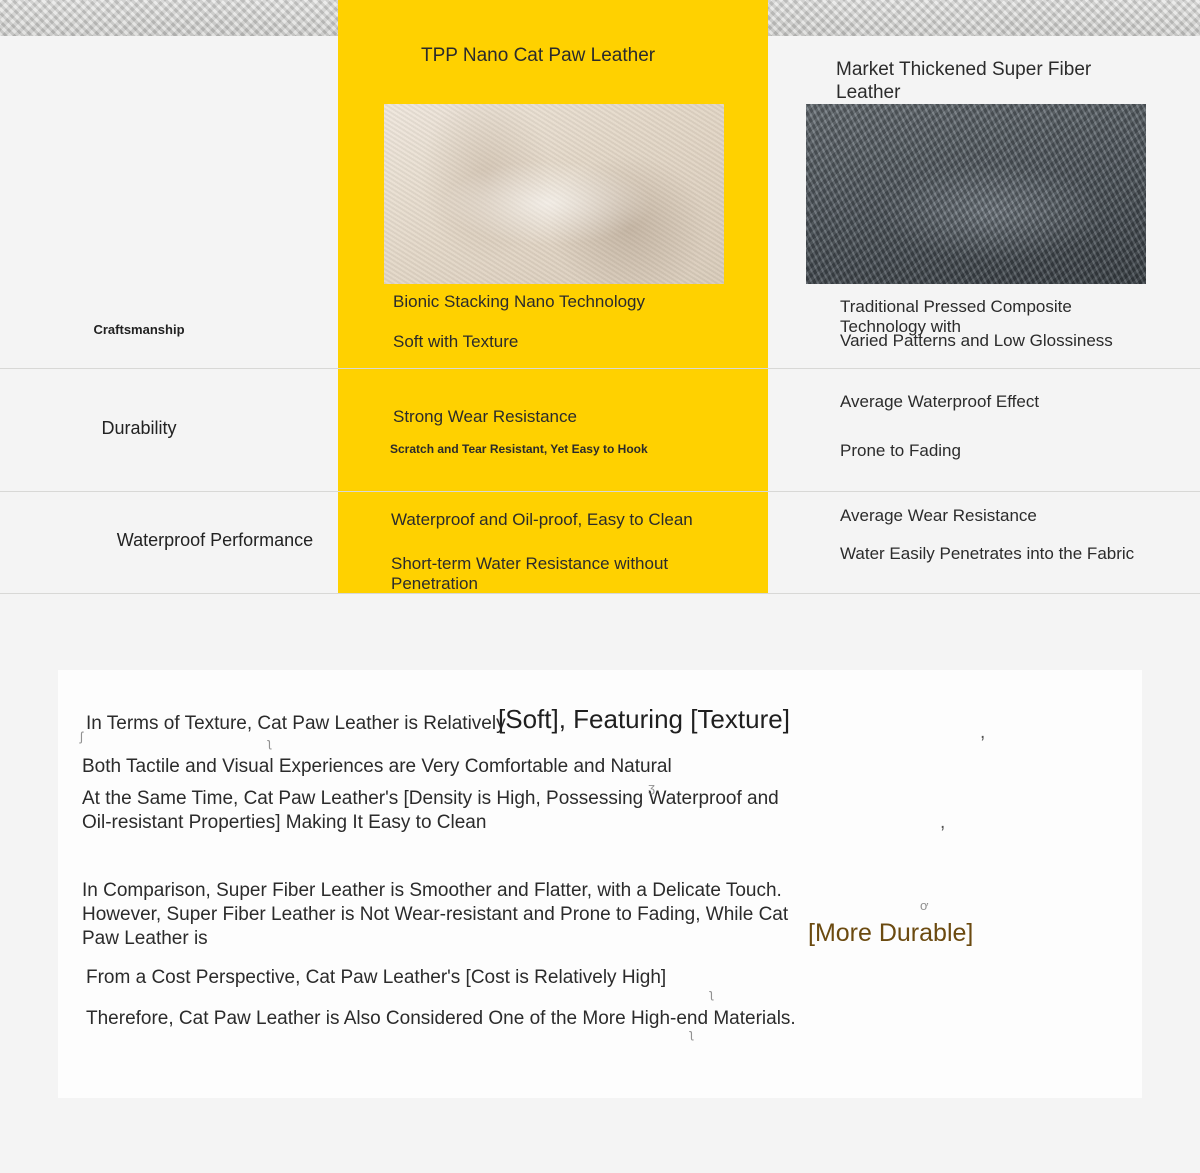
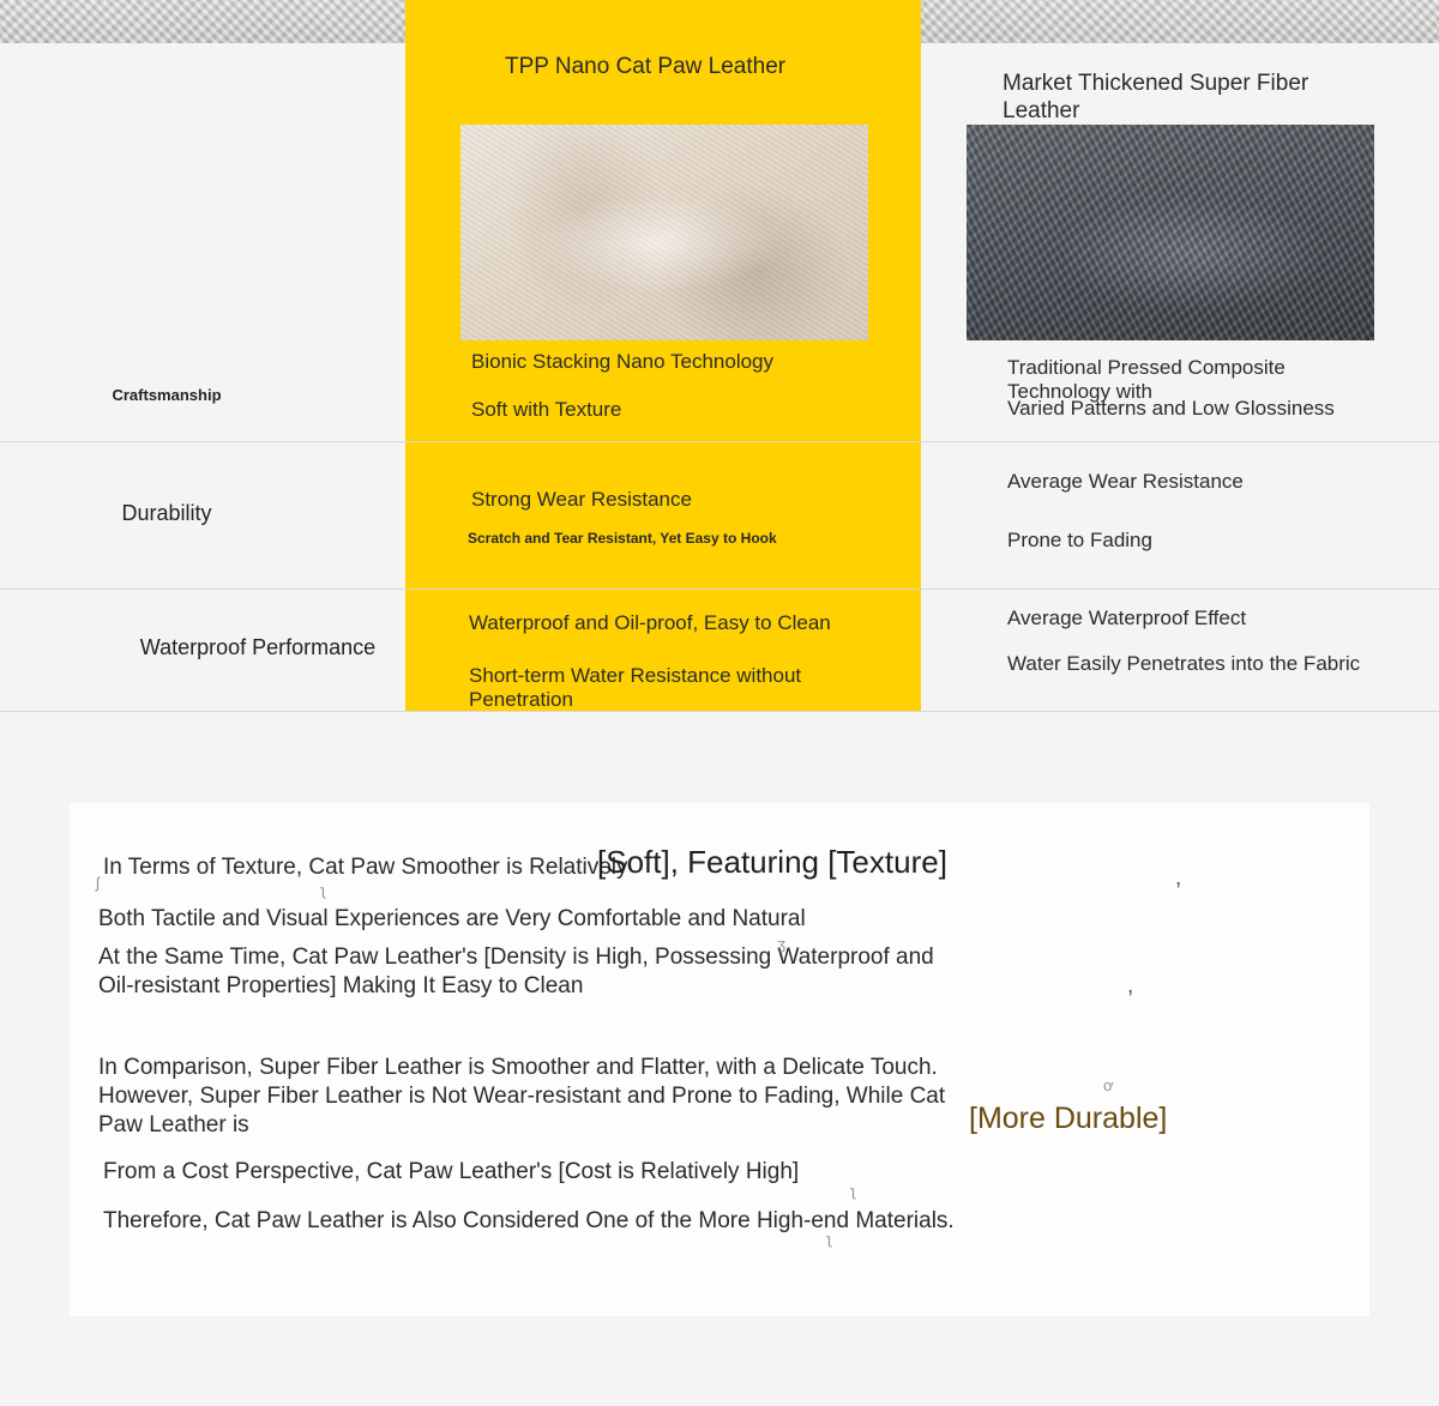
  Craftsmanship
  TPP Nano Cat Paw Leather
  Market Thickened Super Fiber Leather
  Bionic Stacking Nano Technology
  Soft with Texture
  Traditional Pressed Composite Technology with
  Varied Patterns and Low Glossiness
  Durability
  Strong Wear Resistance
  Scratch and Tear Resistant, Yet Easy to Hook
- Average Waterproof Effect
+ Average Wear Resistance
  Prone to Fading
  Waterproof Performance
  Waterproof and Oil-proof, Easy to Clean
  Short-term Water Resistance without Penetration
- Average Wear Resistance
+ Average Waterproof Effect
  Water Easily Penetrates into the Fabric
- In Terms of Texture, Cat Paw Leather is Relatively
+ In Terms of Texture, Cat Paw Smoother is Relatively
  [Soft], Featuring [Texture]
  Both Tactile and Visual Experiences are Very Comfortable and Natural
  At the Same Time, Cat Paw Leather's [Density is High, Possessing Waterproof and Oil-resistant Properties] Making It Easy to Clean
  In Comparison, Super Fiber Leather is Smoother and Flatter, with a Delicate Touch. However, Super Fiber Leather is Not Wear-resistant and Prone to Fading, While Cat Paw Leather is
  [More Durable]
  From a Cost Perspective, Cat Paw Leather's [Cost is Relatively High]
  Therefore, Cat Paw Leather is Also Considered One of the More High-end Materials.
  ,
  ,
  ʃ
  ʅ
  ʒ
  ơ
  ʅ
  ʅ
